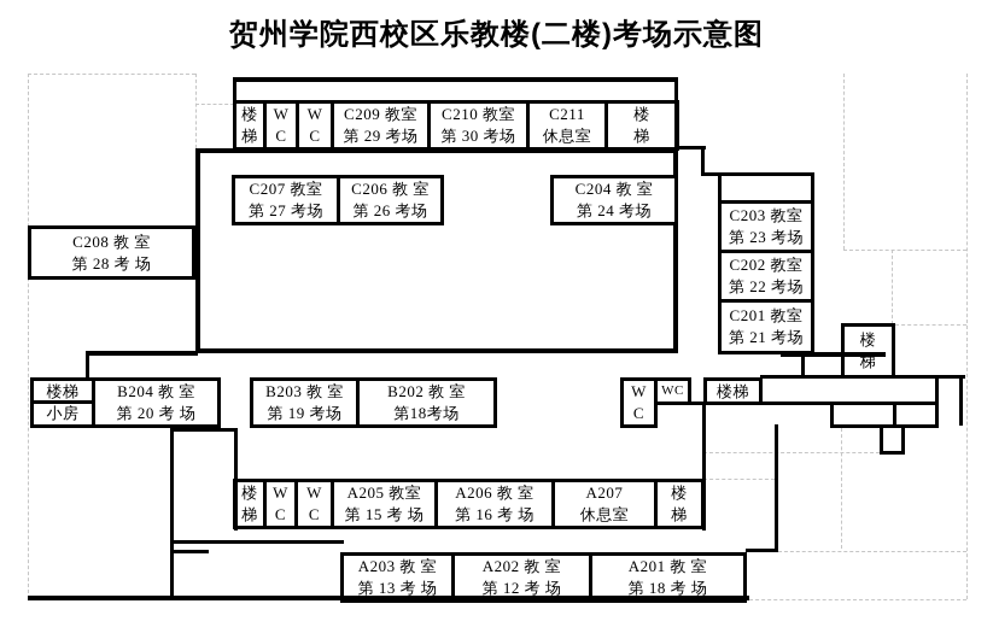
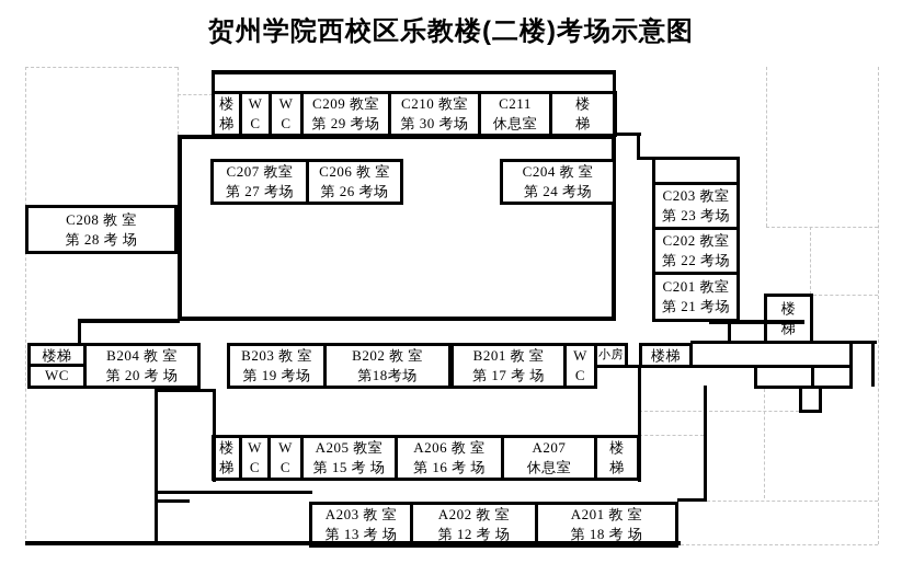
  贺州学院西校区乐教楼(二楼)考场示意图
  楼
  梯
  W
  C
  W
  C
  C209 教室
  第 29 考场
  C210 教室
  第 30 考场
  C211
  休息室
  楼
  梯
  C207 教室
  第 27 考场
  C206 教 室
  第 26 考场
  C204 教 室
  第 24 考场
  C208 教 室
  第 28 考 场
  C203 教室
  第 23 考场
  C202 教室
  第 22 考场
  C201 教室
  第 21 考场
  楼梯
- 小房
+ WC
  B204 教 室
  第 20 考 场
  B203 教 室
  第 19 考场
  B202 教 室
  第18考场
+ B201 教 室
+ 第 17 考 场
  W
  C
- WC
+ 小房
  楼梯
  楼
  梯
  楼
  梯
  W
  C
  W
  C
  A205 教室
  第 15 考 场
  A206 教 室
  第 16 考 场
  A207
  休息室
  楼
  梯
  A203 教 室
  第 13 考 场
  A202 教 室
  第 12 考 场
  A201 教 室
  第 18 考 场
